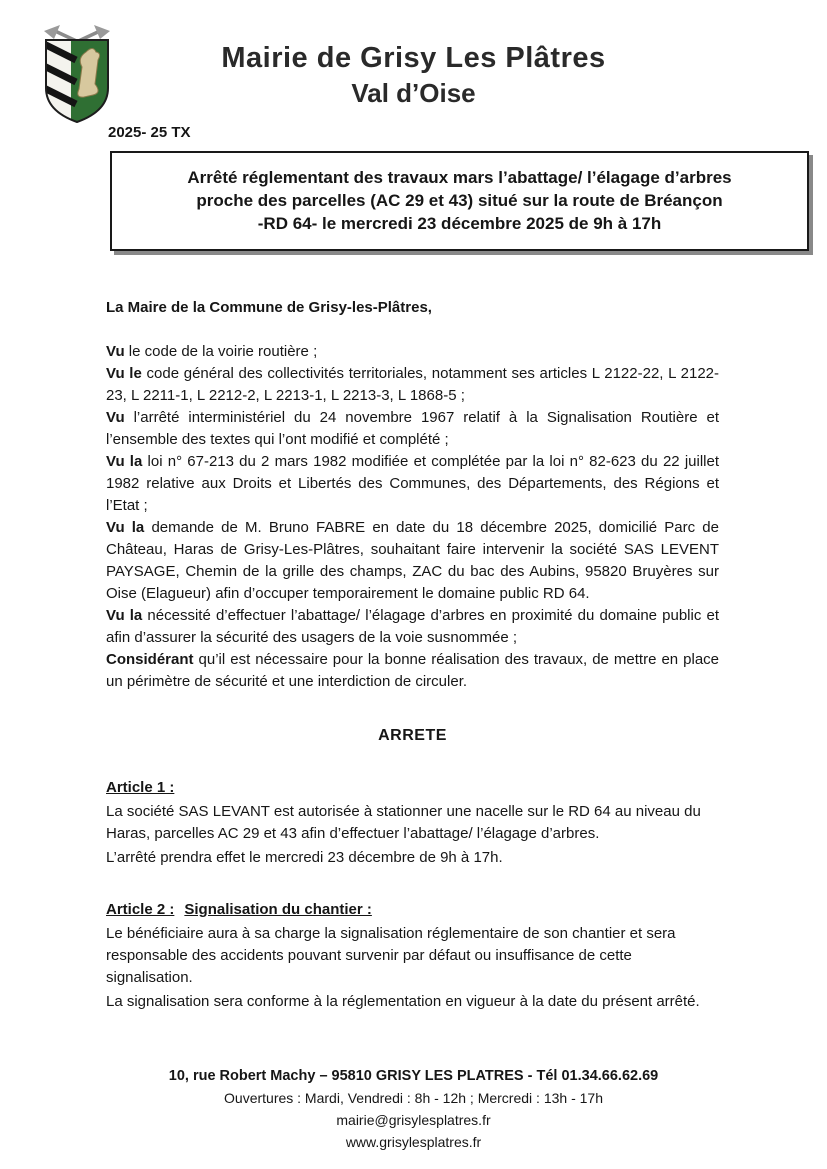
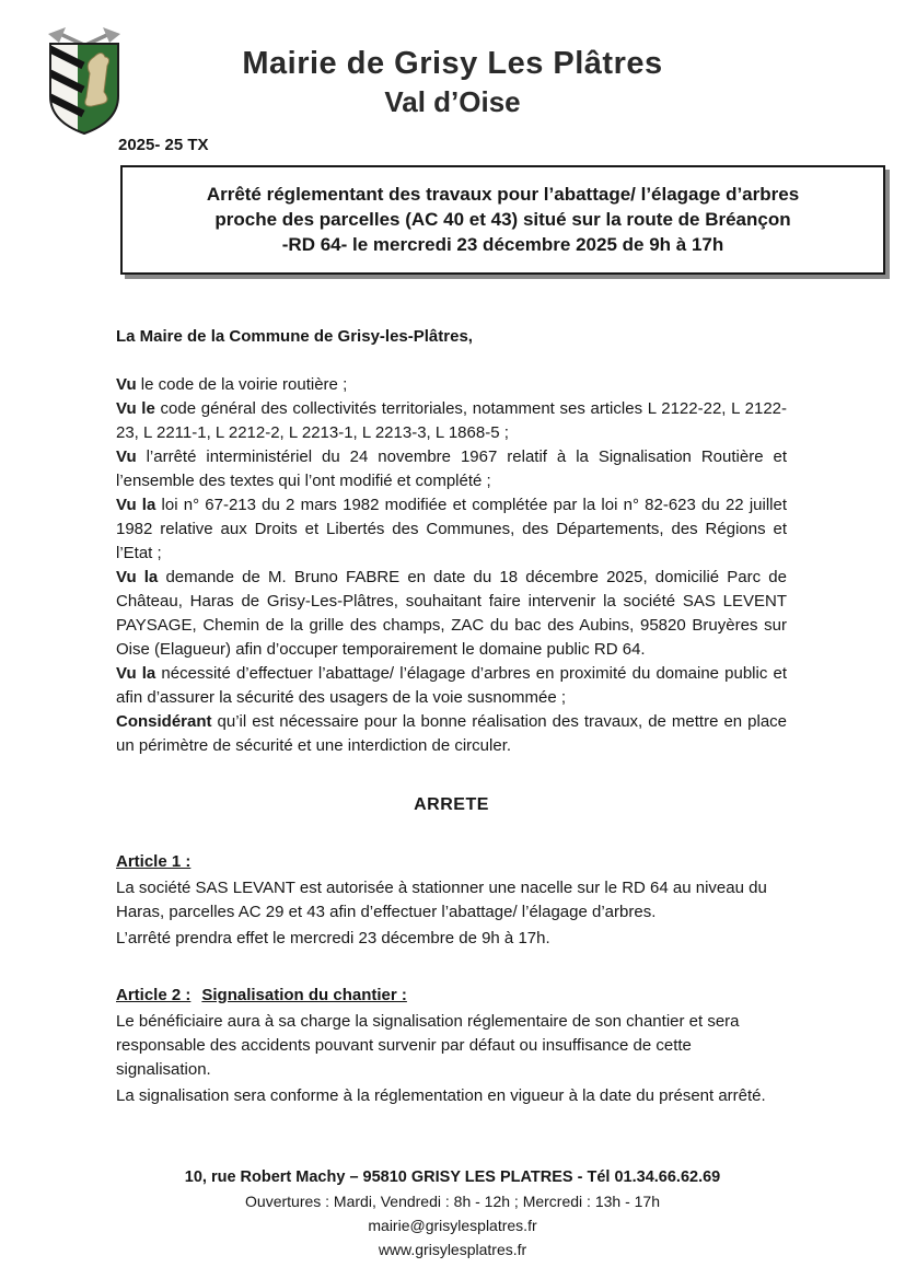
  Mairie de Grisy Les Plâtres
  Val d’Oise
  2025- 25 TX
- Arrêté réglementant des travaux mars l’abattage/ l’élagage d’arbres
+ Arrêté réglementant des travaux pour l’abattage/ l’élagage d’arbres
- proche des parcelles (AC 29 et 43) situé sur la route de Bréançon
+ proche des parcelles (AC 40 et 43) situé sur la route de Bréançon
  -RD 64- le mercredi 23 décembre 2025 de 9h à 17h
  La Maire de la Commune de Grisy-les-Plâtres,
  Vu le code de la voirie routière ;
  Vu le code général des collectivités territoriales, notamment ses articles L 2122-22, L 2122-23, L 2211-1, L 2212-2, L 2213-1, L 2213-3, L 1868-5 ;
  Vu l’arrêté interministériel du 24 novembre 1967 relatif à la Signalisation Routière et l’ensemble des textes qui l’ont modifié et complété ;
  Vu la loi n° 67-213 du 2 mars 1982 modifiée et complétée par la loi n° 82-623 du 22 juillet 1982 relative aux Droits et Libertés des Communes, des Départements, des Régions et l’Etat ;
  Vu la demande de M. Bruno FABRE en date du 18 décembre 2025, domicilié Parc de Château, Haras de Grisy-Les-Plâtres, souhaitant faire intervenir la société SAS LEVENT PAYSAGE, Chemin de la grille des champs, ZAC du bac des Aubins, 95820 Bruyères sur Oise (Elagueur) afin d’occuper temporairement le domaine public RD 64.
  Vu la nécessité d’effectuer l’abattage/ l’élagage d’arbres en proximité du domaine public et afin d’assurer la sécurité des usagers de la voie susnommée ;
  Considérant qu’il est nécessaire pour la bonne réalisation des travaux, de mettre en place un périmètre de sécurité et une interdiction de circuler.
  ARRETE
  Article 1 :
  La société SAS LEVANT est autorisée à stationner une nacelle sur le RD 64 au niveau du Haras, parcelles AC 29 et 43 afin d’effectuer l’abattage/ l’élagage d’arbres.
  L’arrêté prendra effet le mercredi 23 décembre de 9h à 17h.
  Article 2 : Signalisation du chantier :
  Le bénéficiaire aura à sa charge la signalisation réglementaire de son chantier et sera responsable des accidents pouvant survenir par défaut ou insuffisance de cette signalisation.
  La signalisation sera conforme à la réglementation en vigueur à la date du présent arrêté.
  10, rue Robert Machy – 95810 GRISY LES PLATRES - Tél 01.34.66.62.69
  Ouvertures : Mardi, Vendredi : 8h - 12h ; Mercredi : 13h - 17h
  mairie@grisylesplatres.fr
  www.grisylesplatres.fr
